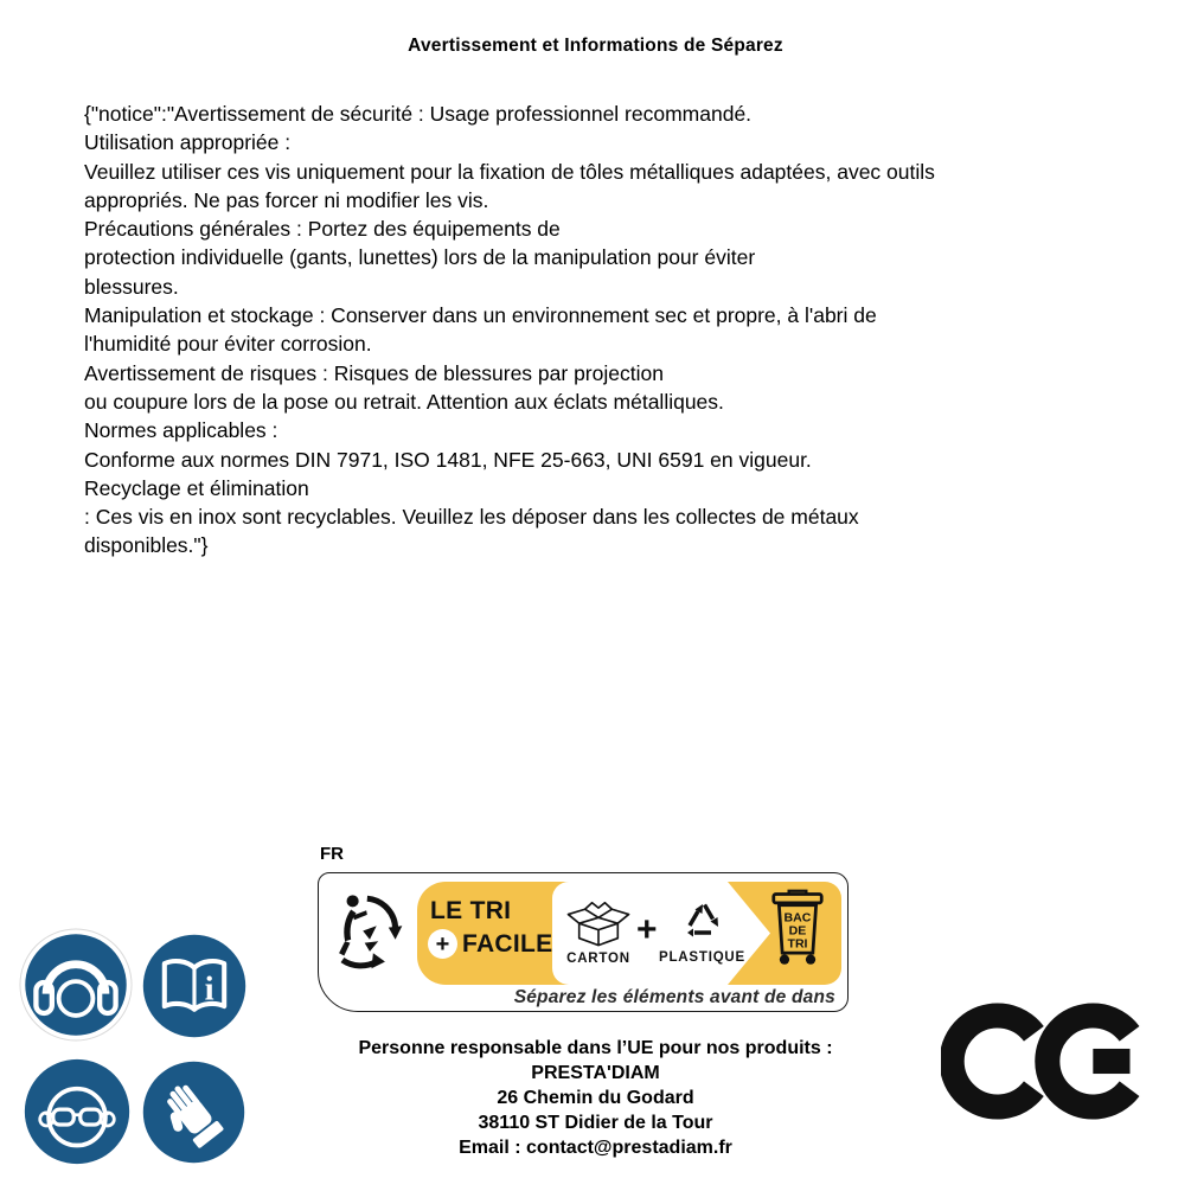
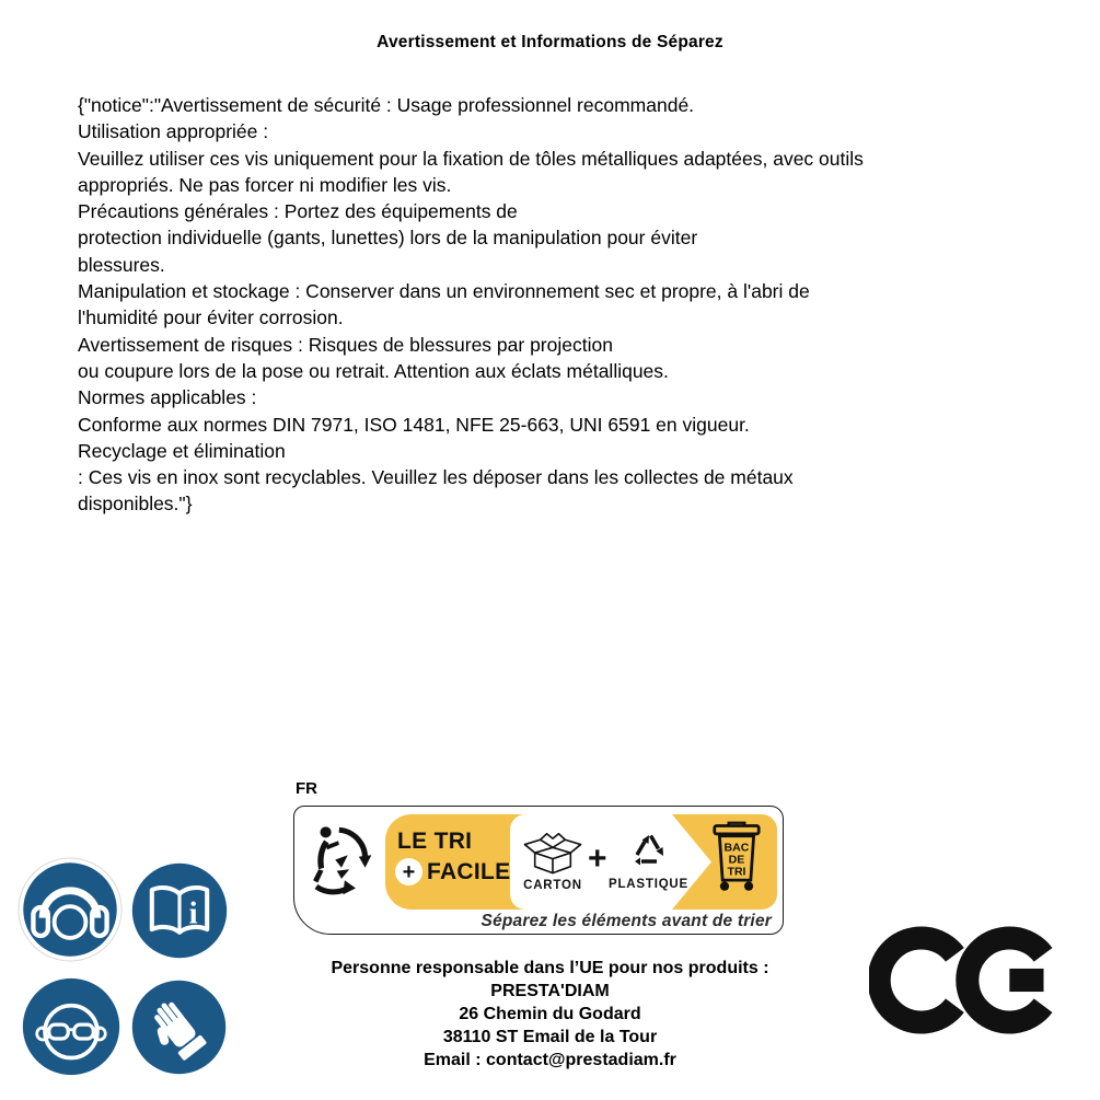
  Avertissement et Informations de Séparez
  {"notice":"Avertissement de sécurité : Usage professionnel recommandé.
  Utilisation appropriée :
  Veuillez utiliser ces vis uniquement pour la fixation de tôles métalliques adaptées, avec outils
  appropriés. Ne pas forcer ni modifier les vis.
  Précautions générales : Portez des équipements de
  protection individuelle (gants, lunettes) lors de la manipulation pour éviter
  blessures.
  Manipulation et stockage : Conserver dans un environnement sec et propre, à l'abri de
  l'humidité pour éviter corrosion.
  Avertissement de risques : Risques de blessures par projection
  ou coupure lors de la pose ou retrait. Attention aux éclats métalliques.
  Normes applicables :
  Conforme aux normes DIN 7971, ISO 1481, NFE 25-663, UNI 6591 en vigueur.
  Recyclage et élimination
  : Ces vis en inox sont recyclables. Veuillez les déposer dans les collectes de métaux
  disponibles."}
  i
  FR
  LE TRI
  +
  FACILE
  CARTON
  +
  PLASTIQUE
  BAC
  DE
  TRI
- Séparez les éléments avant de dans
+ Séparez les éléments avant de trier
  Personne responsable dans l’UE pour nos produits :
  PRESTA'DIAM
  26 Chemin du Godard
- 38110 ST Didier de la Tour
+ 38110 ST Email de la Tour
  Email : contact@prestadiam.fr
